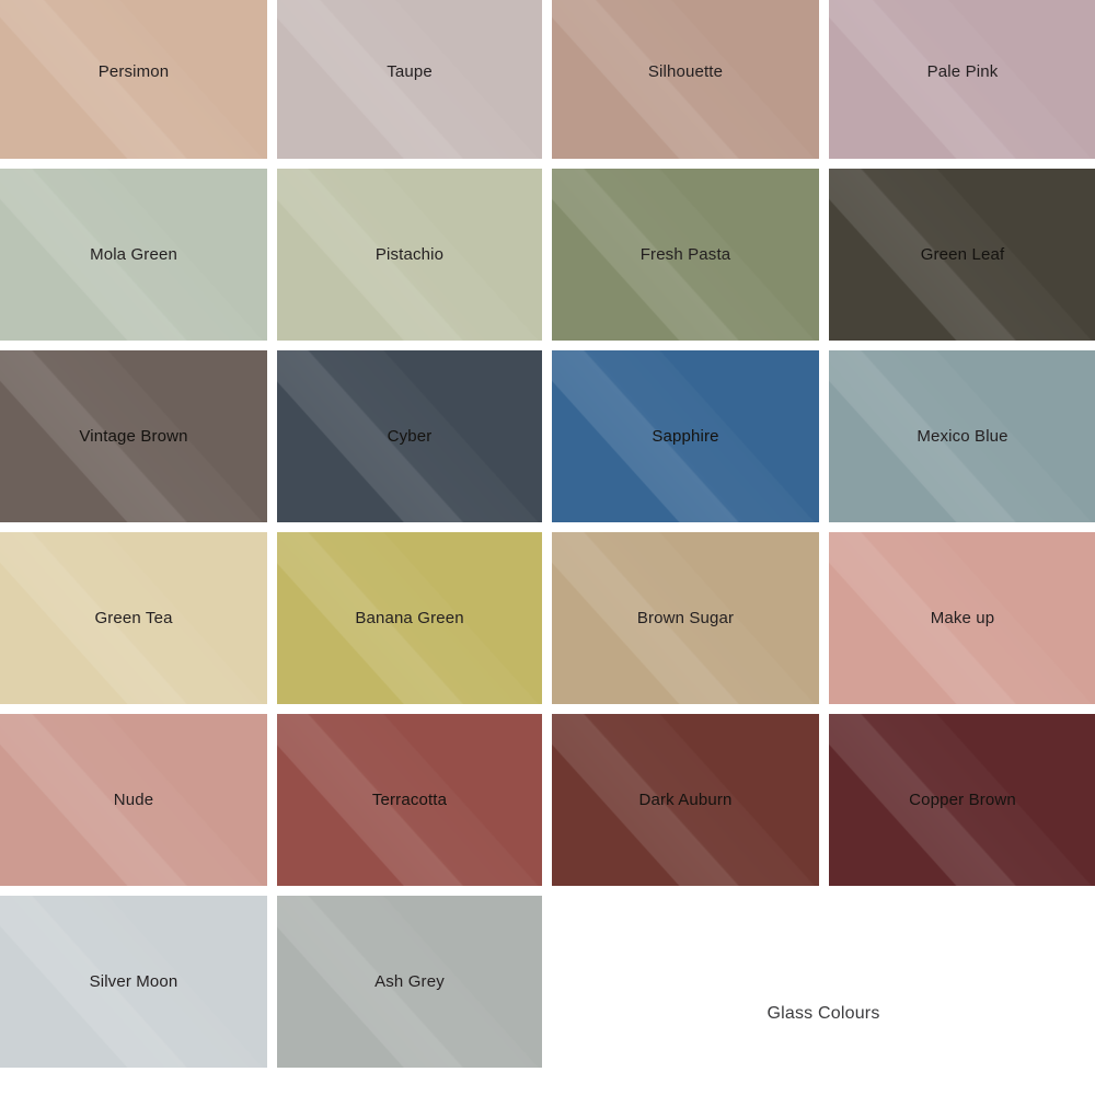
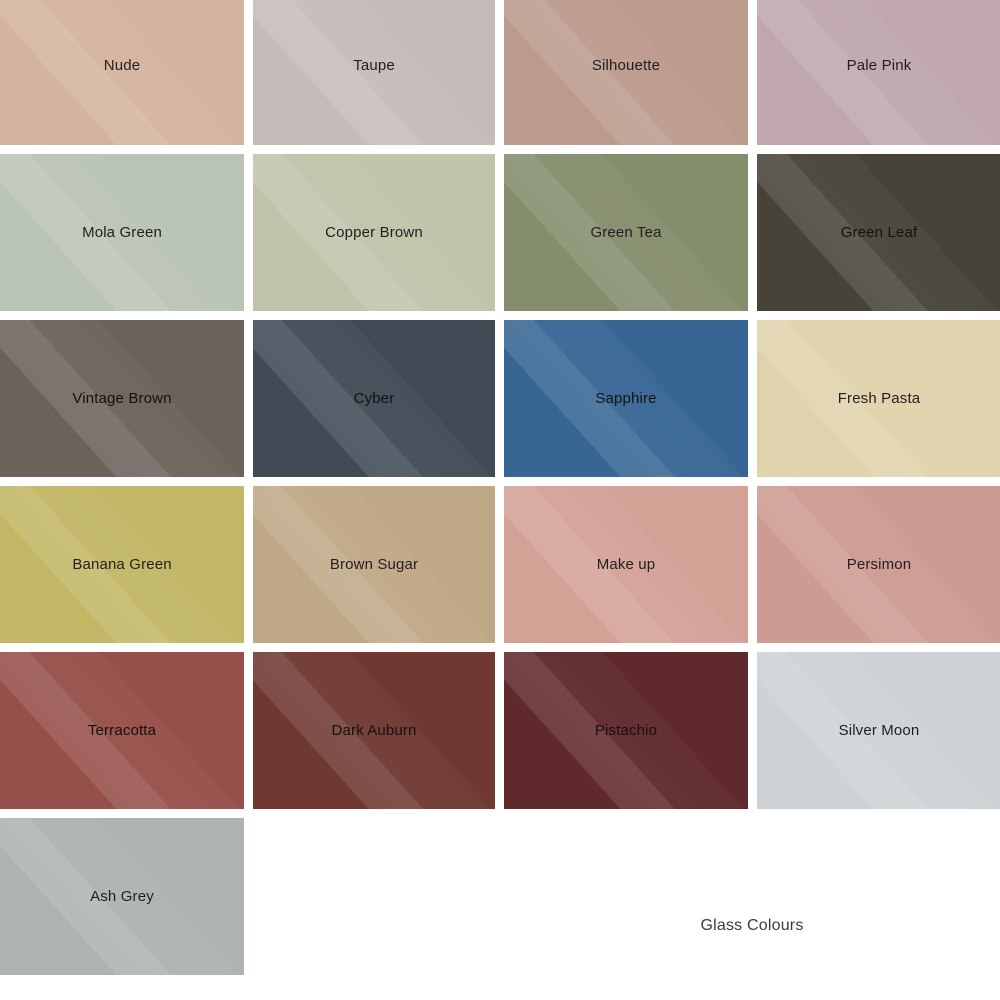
- Persimon
+ Nude
  Taupe
  Silhouette
  Pale Pink
  Mola Green
- Pistachio
+ Copper Brown
- Fresh Pasta
+ Green Tea
  Green Leaf
  Vintage Brown
  Cyber
  Sapphire
- Mexico Blue
- Green Tea
+ Fresh Pasta
  Banana Green
  Brown Sugar
  Make up
- Nude
+ Persimon
  Terracotta
  Dark Auburn
- Copper Brown
+ Pistachio
  Silver Moon
  Ash Grey
  Glass Colours
